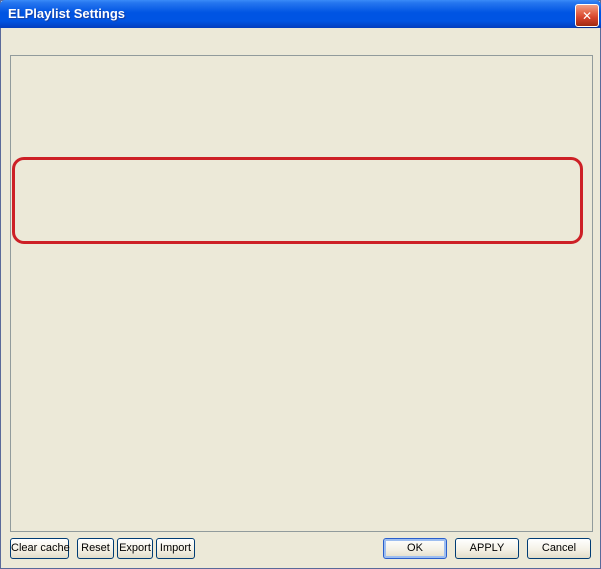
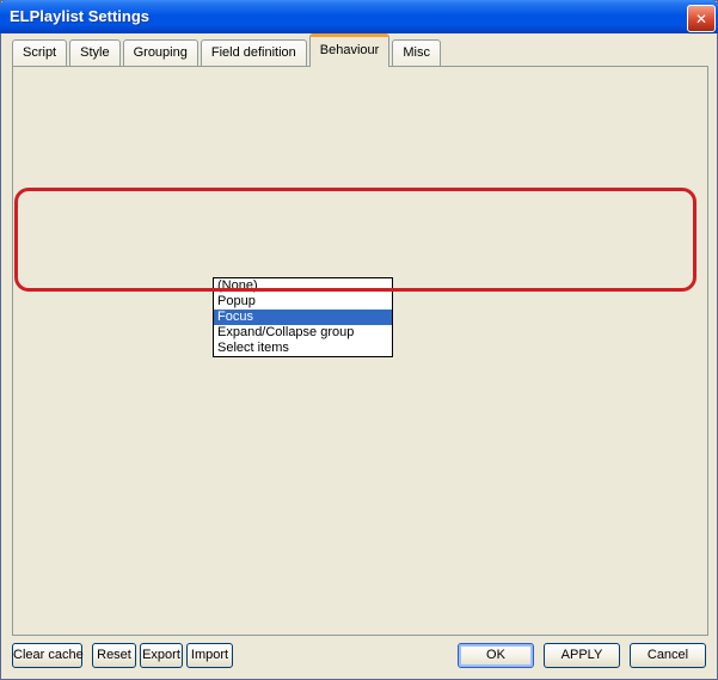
  ELPlaylist Settings
  ✕
+ Script
+ Style
+ Grouping
+ Field definition
+ Behaviour
+ Misc
+ (None)
+ Popup
+ Focus
+ Expand/Collapse group
+ Select items
  Clear cache
  Reset
  Export
  Import
  OK
  APPLY
  Cancel
